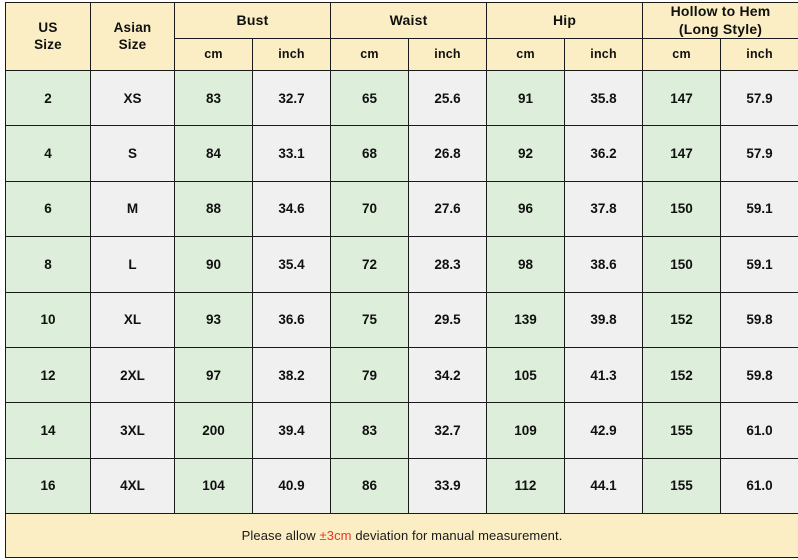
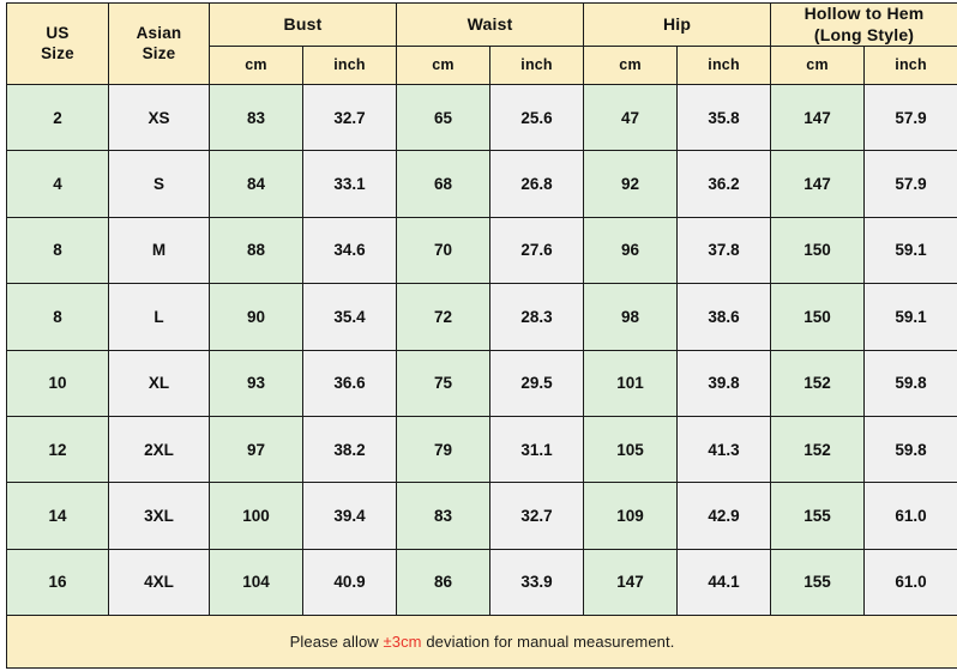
  US Size	Asian Size	Bust	Waist	Hip	Hollow to Hem (Long Style)
  cm	inch	cm	inch	cm	inch	cm	inch
- 2	XS	83	32.7	65	25.6	91	35.8	147	57.9
+ 2	XS	83	32.7	65	25.6	47	35.8	147	57.9
  4	S	84	33.1	68	26.8	92	36.2	147	57.9
- 6	M	88	34.6	70	27.6	96	37.8	150	59.1
+ 8	M	88	34.6	70	27.6	96	37.8	150	59.1
  8	L	90	35.4	72	28.3	98	38.6	150	59.1
- 10	XL	93	36.6	75	29.5	139	39.8	152	59.8
+ 10	XL	93	36.6	75	29.5	101	39.8	152	59.8
- 12	2XL	97	38.2	79	34.2	105	41.3	152	59.8
+ 12	2XL	97	38.2	79	31.1	105	41.3	152	59.8
- 14	3XL	200	39.4	83	32.7	109	42.9	155	61.0
+ 14	3XL	100	39.4	83	32.7	109	42.9	155	61.0
- 16	4XL	104	40.9	86	33.9	112	44.1	155	61.0
+ 16	4XL	104	40.9	86	33.9	147	44.1	155	61.0
  Please allow ±3cm deviation for manual measurement.
